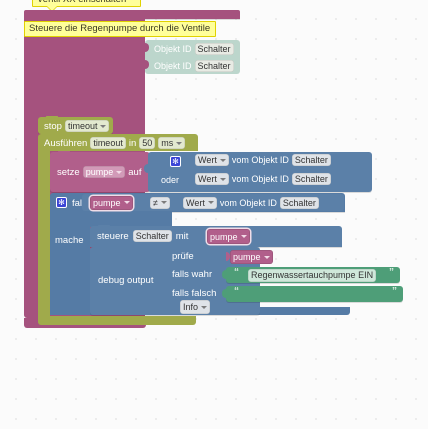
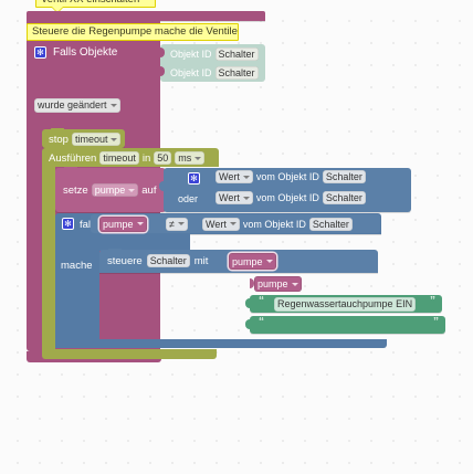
- Steuere die Regenpumpe durch die Ventile
+ Steuere die Regenpumpe mache die Ventile
+ Falls Objekte
  Objekt ID
  Schalter
  Objekt ID
  Schalter
+ wurde geändert
  stop
  timeout
  Ausführen
  timeout
  in
  50
  ms
  setze
  pumpe
  auf
  oder
  Wert
  vom Objekt ID
  Schalter
  Wert
  vom Objekt ID
  Schalter
  pumpe
  ≠
  Wert
  vom Objekt ID
  Schalter
  mache
  steuere
  Schalter
  mit
  pumpe
- debug output
- prüfe
- falls wahr
- falls falsch
- Info
  pumpe
  “
  Regenwassertauchpumpe EIN
  ”
  “
  ”
